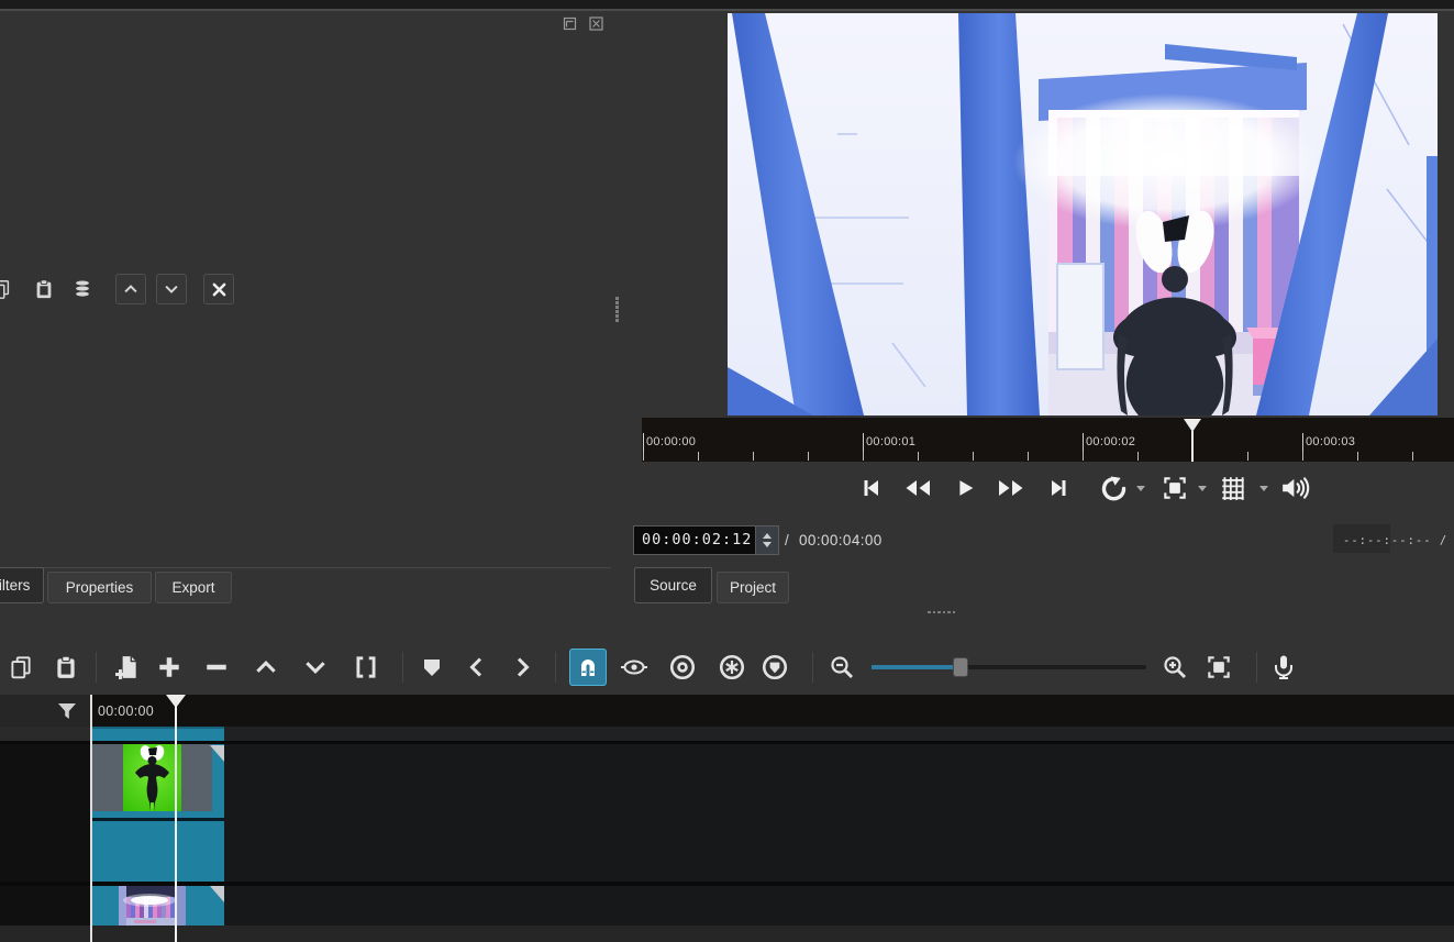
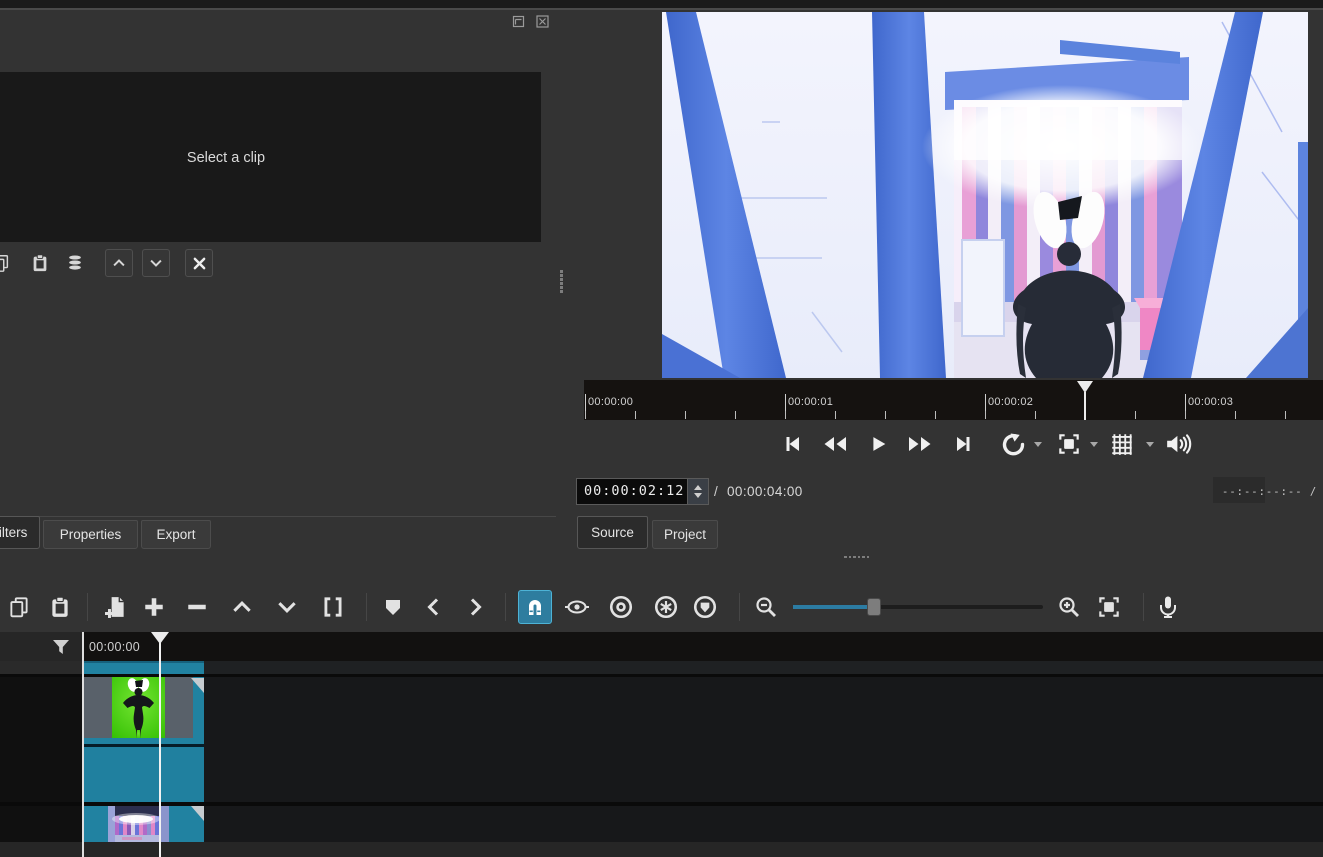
+ Select a clip
  ilters
  Properties
  Export
  00:00:00
  00:00:01
  00:00:02
  00:00:03
  00:00:02:12
  /
  00:00:04:00
  --:--:--:-- /
  Source
  Project
  00:00:00
